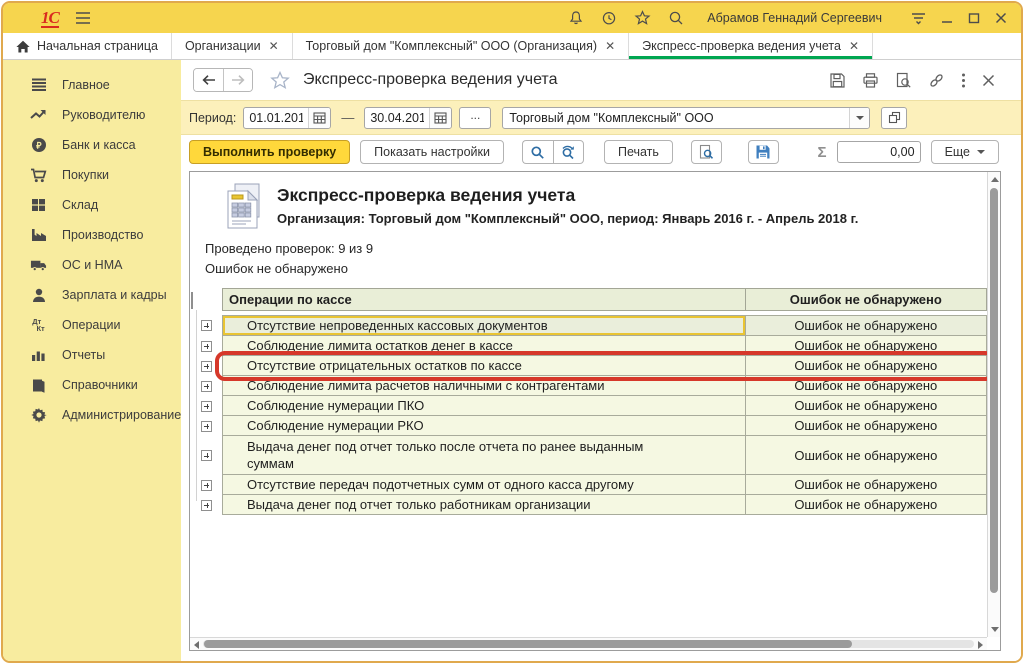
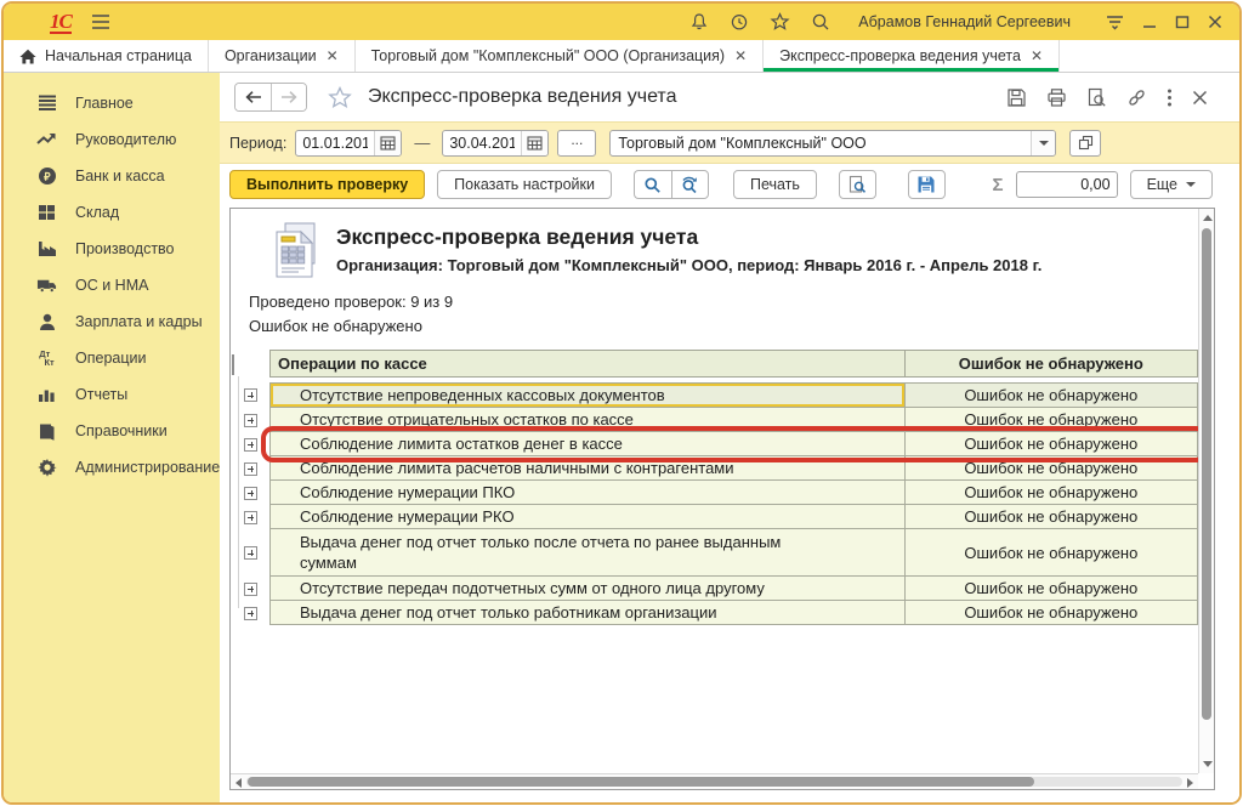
  1С
  Абрамов Геннадий Сергеевич
  Начальная страница
  Организации
  ✕
  Торговый дом "Комплексный" ООО (Организация)
  ✕
  Экспресс-проверка ведения учета
  ✕
  Главное
  Руководителю
  ₽
  Банк и касса
- Покупки
  Склад
  Производство
  ОС и НМА
  Зарплата и кадры
  Дт
  Кт
  Операции
  Отчеты
  Справочники
  Администрирование
  Экспресс-проверка ведения учета
  Период:
  01.01.201
  —
  30.04.201
  ...
  Торговый дом "Комплексный" ООО
  Выполнить проверку
  Показать настройки
  Печать
  Σ
  0,00
  Еще
  Экспресс-проверка ведения учета
  Организация: Торговый дом "Комплексный" ООО, период: Январь 2016 г. - Апрель 2018 г.
  Проведено проверок: 9 из 9
  Ошибок не обнаружено
  Операции по кассе
  Ошибок не обнаружено
  Отсутствие непроведенных кассовых документов
  Ошибок не обнаружено
- Соблюдение лимита остатков денег в кассе
+ Отсутствие отрицательных остатков по кассе
  Ошибок не обнаружено
- Отсутствие отрицательных остатков по кассе
+ Соблюдение лимита остатков денег в кассе
  Ошибок не обнаружено
  Соблюдение лимита расчетов наличными с контрагентами
  Ошибок не обнаружено
  Соблюдение нумерации ПКО
  Ошибок не обнаружено
  Соблюдение нумерации РКО
  Ошибок не обнаружено
  Выдача денег под отчет только после отчета по ранее выданным суммам
  Ошибок не обнаружено
- Отсутствие передач подотчетных сумм от одного касса другому
+ Отсутствие передач подотчетных сумм от одного лица другому
  Ошибок не обнаружено
  Выдача денег под отчет только работникам организации
  Ошибок не обнаружено
